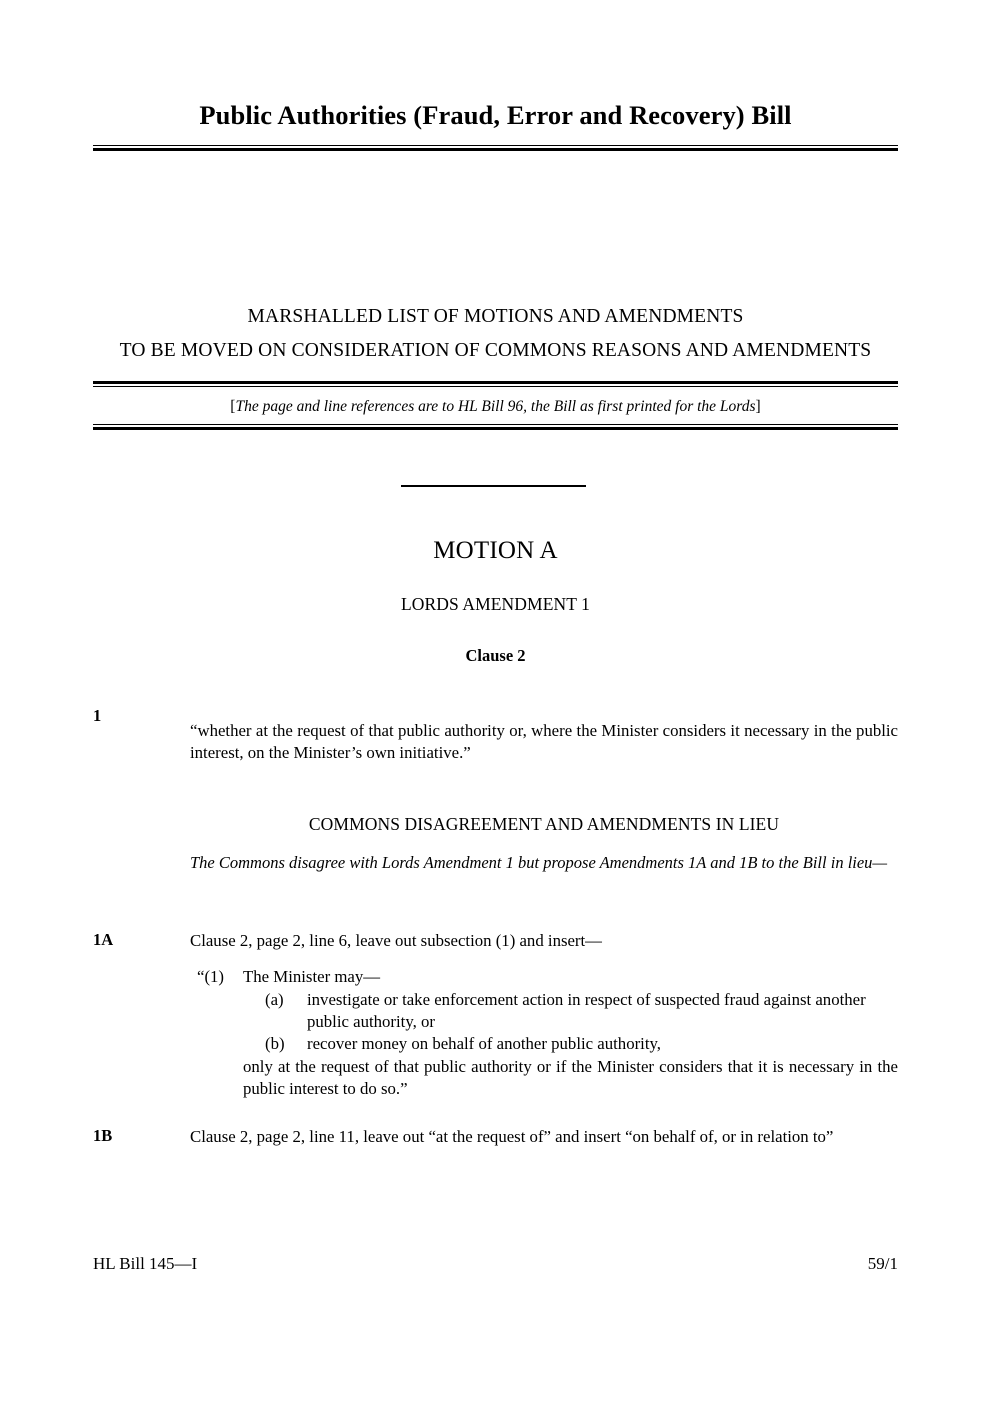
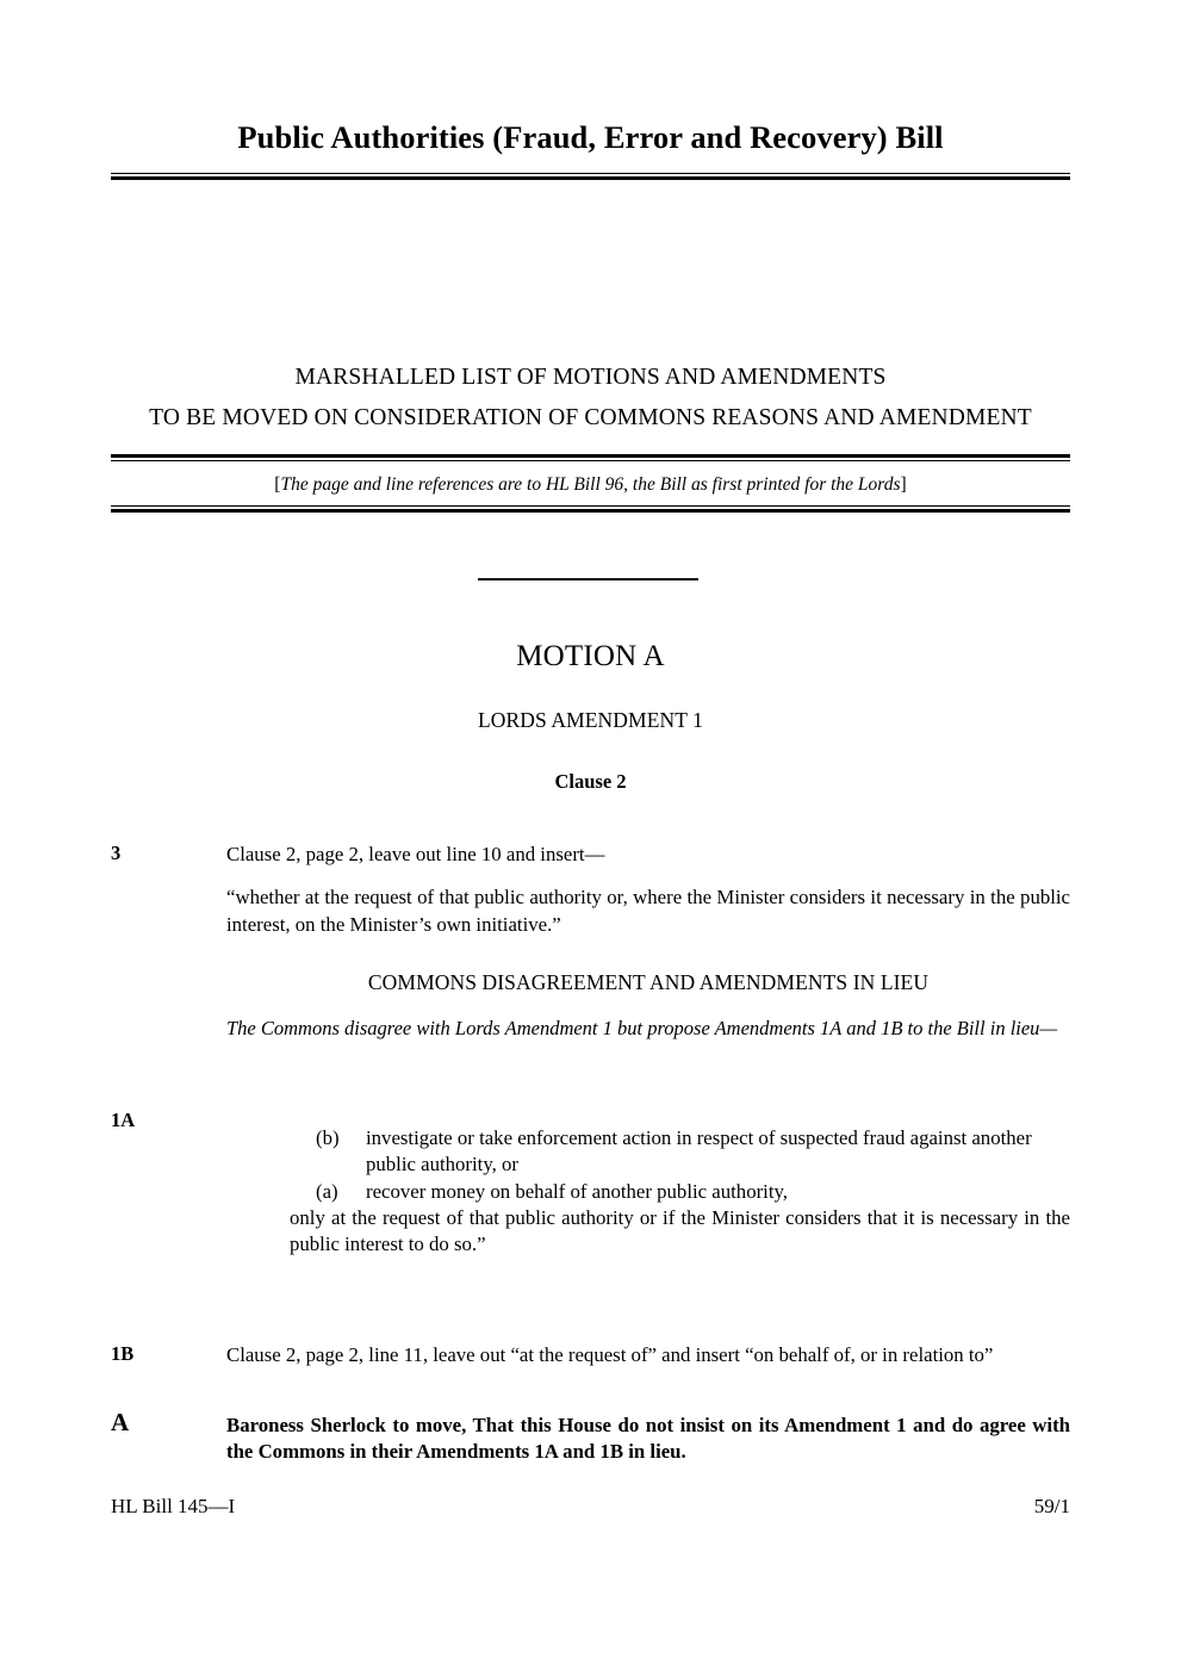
  Public Authorities (Fraud, Error and Recovery) Bill
  MARSHALLED LIST OF MOTIONS AND AMENDMENTS
- TO BE MOVED ON CONSIDERATION OF COMMONS REASONS AND AMENDMENTS
+ TO BE MOVED ON CONSIDERATION OF COMMONS REASONS AND AMENDMENT
  [The page and line references are to HL Bill 96, the Bill as first printed for the Lords]
  MOTION A
  LORDS AMENDMENT 1
  Clause 2
- 1
+ 3
+ Clause 2, page 2, leave out line 10 and insert—
  “whether at the request of that public authority or, where the Minister considers it necessary in the public interest, on the Minister’s own initiative.”
  COMMONS DISAGREEMENT AND AMENDMENTS IN LIEU
  The Commons disagree with Lords Amendment 1 but propose Amendments 1A and 1B to the Bill in lieu—
  1A
- Clause 2, page 2, line 6, leave out subsection (1) and insert—
- “(1)
- The Minister may—
- (a)
+ (b)
  investigate or take enforcement action in respect of suspected fraud against another public authority, or
- (b)
+ (a)
  recover money on behalf of another public authority,
  only at the request of that public authority or if the Minister considers that it is necessary in the public interest to do so.”
  1B
  Clause 2, page 2, line 11, leave out “at the request of” and insert “on behalf of, or in relation to”
+ A
+ Baroness Sherlock to move, That this House do not insist on its Amendment 1 and do agree with the Commons in their Amendments 1A and 1B in lieu.
  HL Bill 145—I
  59/1
